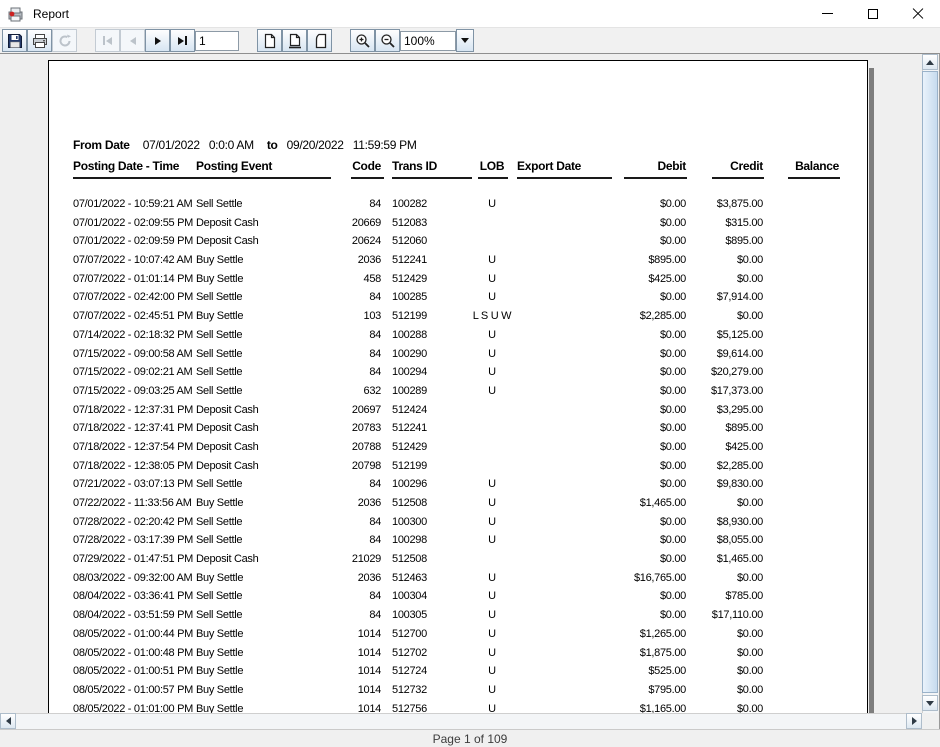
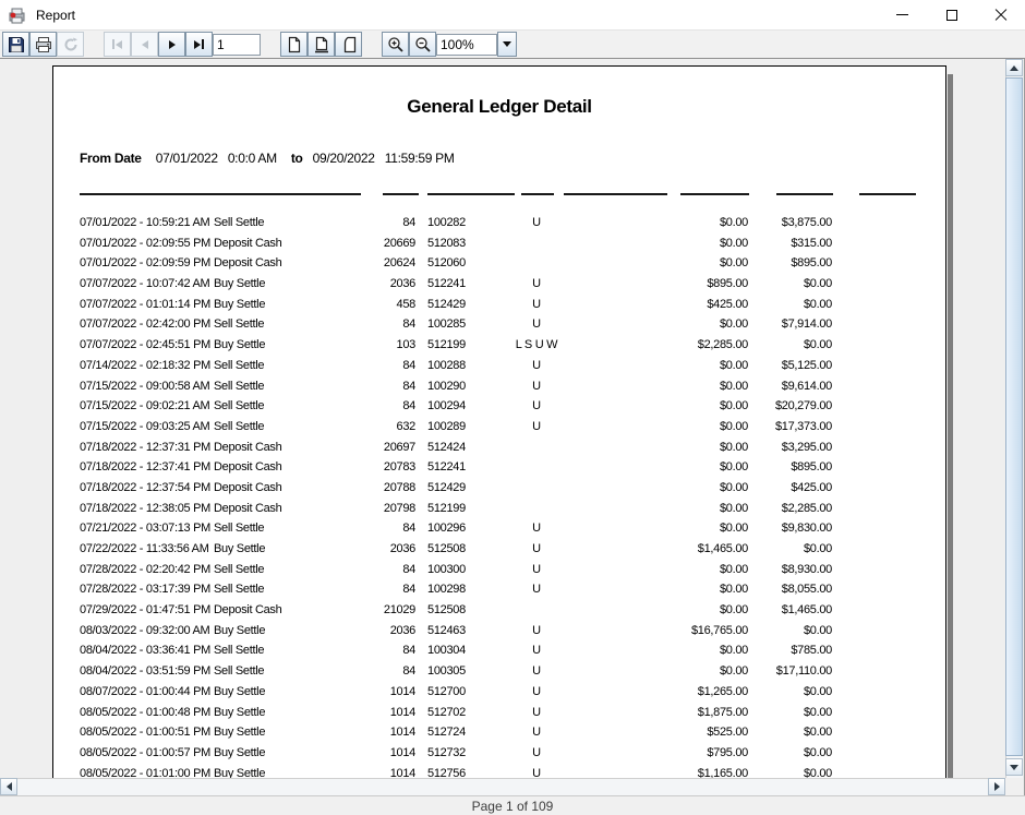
  Report
  1
  100%
+ General Ledger Detail
  From Date 07/01/2022 0:0:0 AM to 09/20/2022 11:59:59 PM
- Posting Date - Time
- Posting Event
- Code
- Trans ID
- LOB
- Export Date
- Debit
- Credit
- Balance
  07/01/2022 - 10:59:21 AM
  Sell Settle
  84
  100282
  U
  $0.00
  $3,875.00
  07/01/2022 - 02:09:55 PM
  Deposit Cash
  20669
  512083
  $0.00
  $315.00
  07/01/2022 - 02:09:59 PM
  Deposit Cash
  20624
  512060
  $0.00
  $895.00
  07/07/2022 - 10:07:42 AM
  Buy Settle
  2036
  512241
  U
  $895.00
  $0.00
  07/07/2022 - 01:01:14 PM
  Buy Settle
  458
  512429
  U
  $425.00
  $0.00
  07/07/2022 - 02:42:00 PM
  Sell Settle
  84
  100285
  U
  $0.00
  $7,914.00
  07/07/2022 - 02:45:51 PM
  Buy Settle
  103
  512199
  L S U W
  $2,285.00
  $0.00
  07/14/2022 - 02:18:32 PM
  Sell Settle
  84
  100288
  U
  $0.00
  $5,125.00
  07/15/2022 - 09:00:58 AM
  Sell Settle
  84
  100290
  U
  $0.00
  $9,614.00
  07/15/2022 - 09:02:21 AM
  Sell Settle
  84
  100294
  U
  $0.00
  $20,279.00
  07/15/2022 - 09:03:25 AM
  Sell Settle
  632
  100289
  U
  $0.00
  $17,373.00
  07/18/2022 - 12:37:31 PM
  Deposit Cash
  20697
  512424
  $0.00
  $3,295.00
  07/18/2022 - 12:37:41 PM
  Deposit Cash
  20783
  512241
  $0.00
  $895.00
  07/18/2022 - 12:37:54 PM
  Deposit Cash
  20788
  512429
  $0.00
  $425.00
  07/18/2022 - 12:38:05 PM
  Deposit Cash
  20798
  512199
  $0.00
  $2,285.00
  07/21/2022 - 03:07:13 PM
  Sell Settle
  84
  100296
  U
  $0.00
  $9,830.00
  07/22/2022 - 11:33:56 AM
  Buy Settle
  2036
  512508
  U
  $1,465.00
  $0.00
  07/28/2022 - 02:20:42 PM
  Sell Settle
  84
  100300
  U
  $0.00
  $8,930.00
  07/28/2022 - 03:17:39 PM
  Sell Settle
  84
  100298
  U
  $0.00
  $8,055.00
  07/29/2022 - 01:47:51 PM
  Deposit Cash
  21029
  512508
  $0.00
  $1,465.00
  08/03/2022 - 09:32:00 AM
  Buy Settle
  2036
  512463
  U
  $16,765.00
  $0.00
  08/04/2022 - 03:36:41 PM
  Sell Settle
  84
  100304
  U
  $0.00
  $785.00
  08/04/2022 - 03:51:59 PM
  Sell Settle
  84
  100305
  U
  $0.00
  $17,110.00
- 08/05/2022 - 01:00:44 PM
+ 08/07/2022 - 01:00:44 PM
  Buy Settle
  1014
  512700
  U
  $1,265.00
  $0.00
  08/05/2022 - 01:00:48 PM
  Buy Settle
  1014
  512702
  U
  $1,875.00
  $0.00
  08/05/2022 - 01:00:51 PM
  Buy Settle
  1014
  512724
  U
  $525.00
  $0.00
  08/05/2022 - 01:00:57 PM
  Buy Settle
  1014
  512732
  U
  $795.00
  $0.00
  08/05/2022 - 01:01:00 PM
  Buy Settle
  1014
  512756
  U
  $1,165.00
  $0.00
  Page 1 of 109
